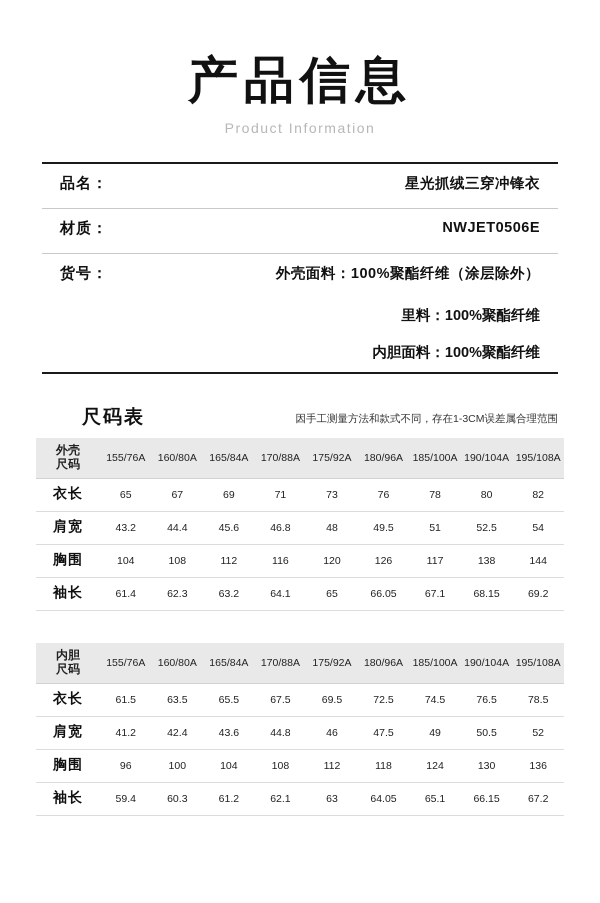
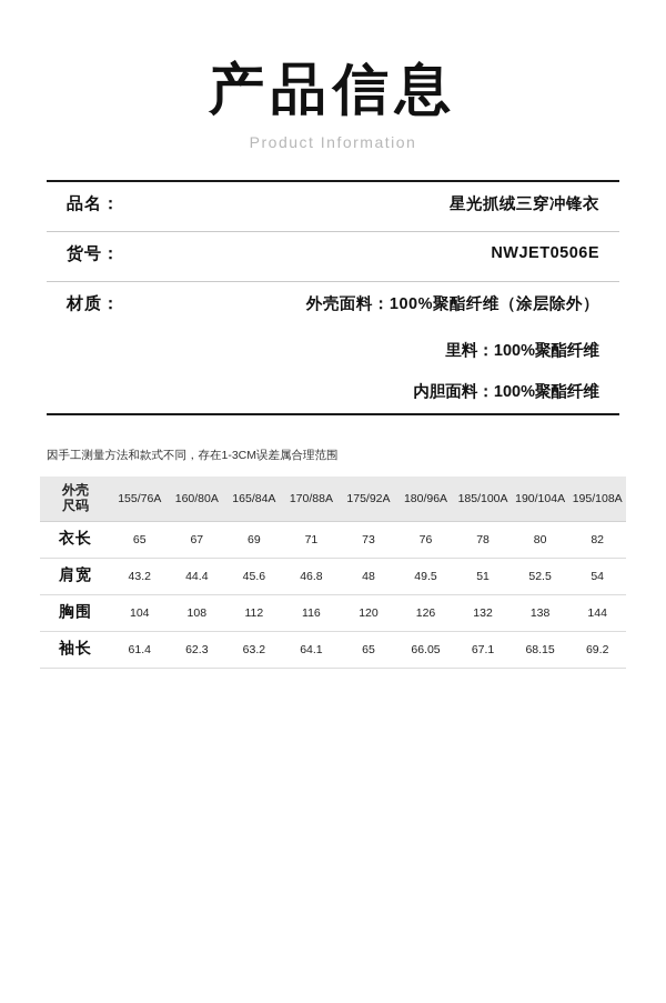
  产品信息
  Product Information
  品名：
  星光抓绒三穿冲锋衣
- 材质：
+ 货号：
  NWJET0506E
- 货号：
+ 材质：
  外壳面料：100%聚酯纤维（涂层除外）
  里料：100%聚酯纤维
  内胆面料：100%聚酯纤维
- 尺码表
  因手工测量方法和款式不同，存在1-3CM误差属合理范围
  外壳 尺码	155/76A	160/80A	165/84A	170/88A	175/92A	180/96A	185/100A	190/104A	195/108A
  衣长	65	67	69	71	73	76	78	80	82
  肩宽	43.2	44.4	45.6	46.8	48	49.5	51	52.5	54
- 胸围	104	108	112	116	120	126	117	138	144
+ 胸围	104	108	112	116	120	126	132	138	144
  袖长	61.4	62.3	63.2	64.1	65	66.05	67.1	68.15	69.2
- 内胆 尺码	155/76A	160/80A	165/84A	170/88A	175/92A	180/96A	185/100A	190/104A	195/108A
- 衣长	61.5	63.5	65.5	67.5	69.5	72.5	74.5	76.5	78.5
- 肩宽	41.2	42.4	43.6	44.8	46	47.5	49	50.5	52
- 胸围	96	100	104	108	112	118	124	130	136
- 袖长	59.4	60.3	61.2	62.1	63	64.05	65.1	66.15	67.2
